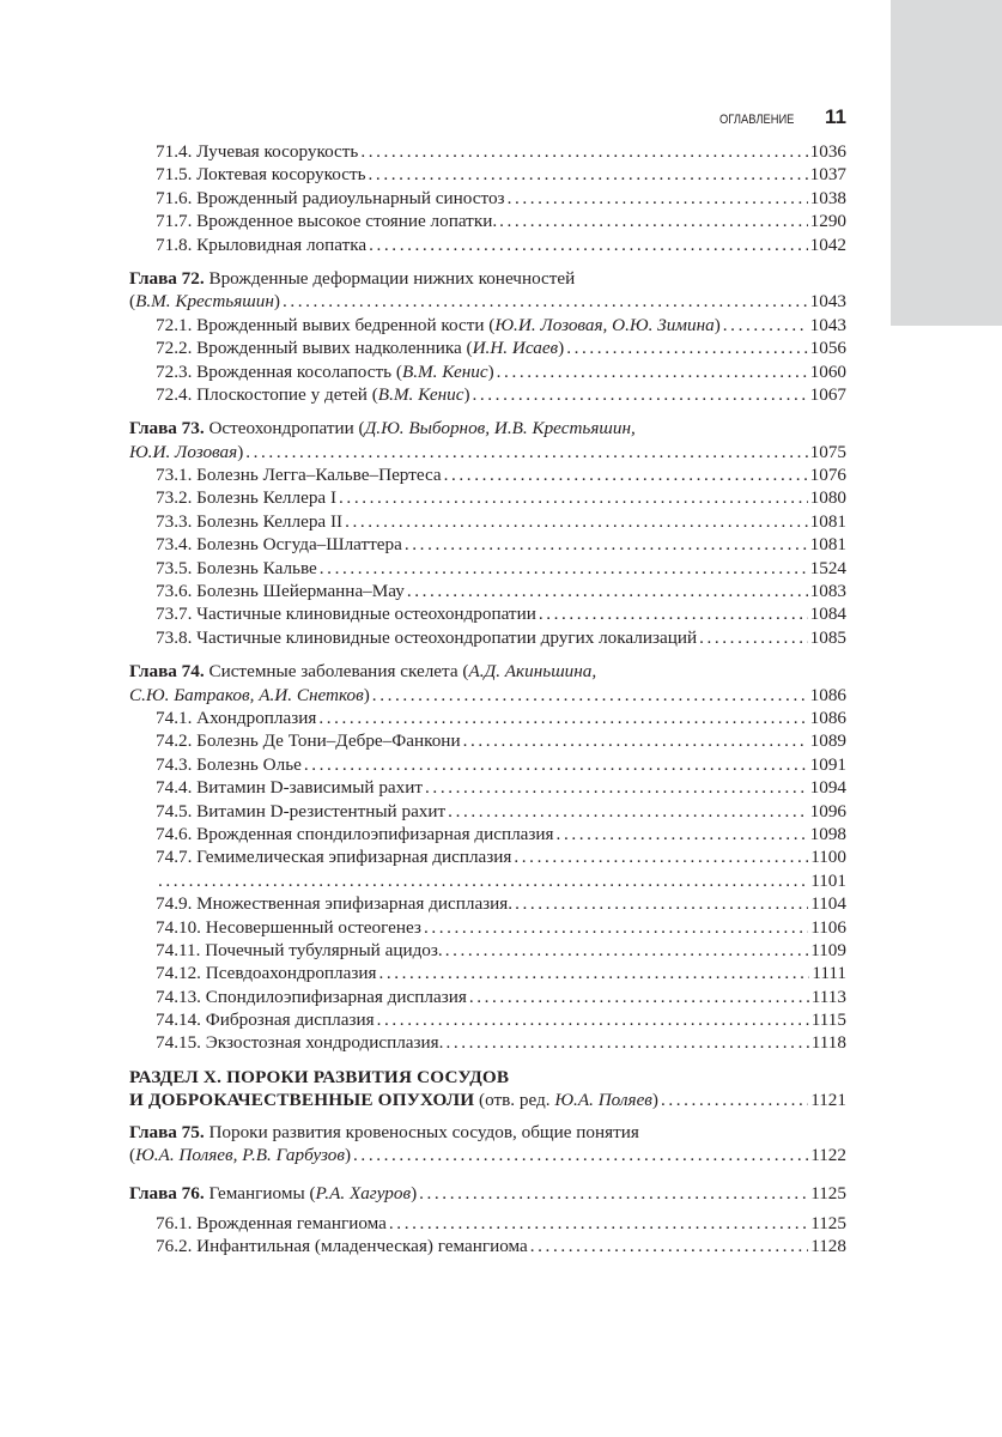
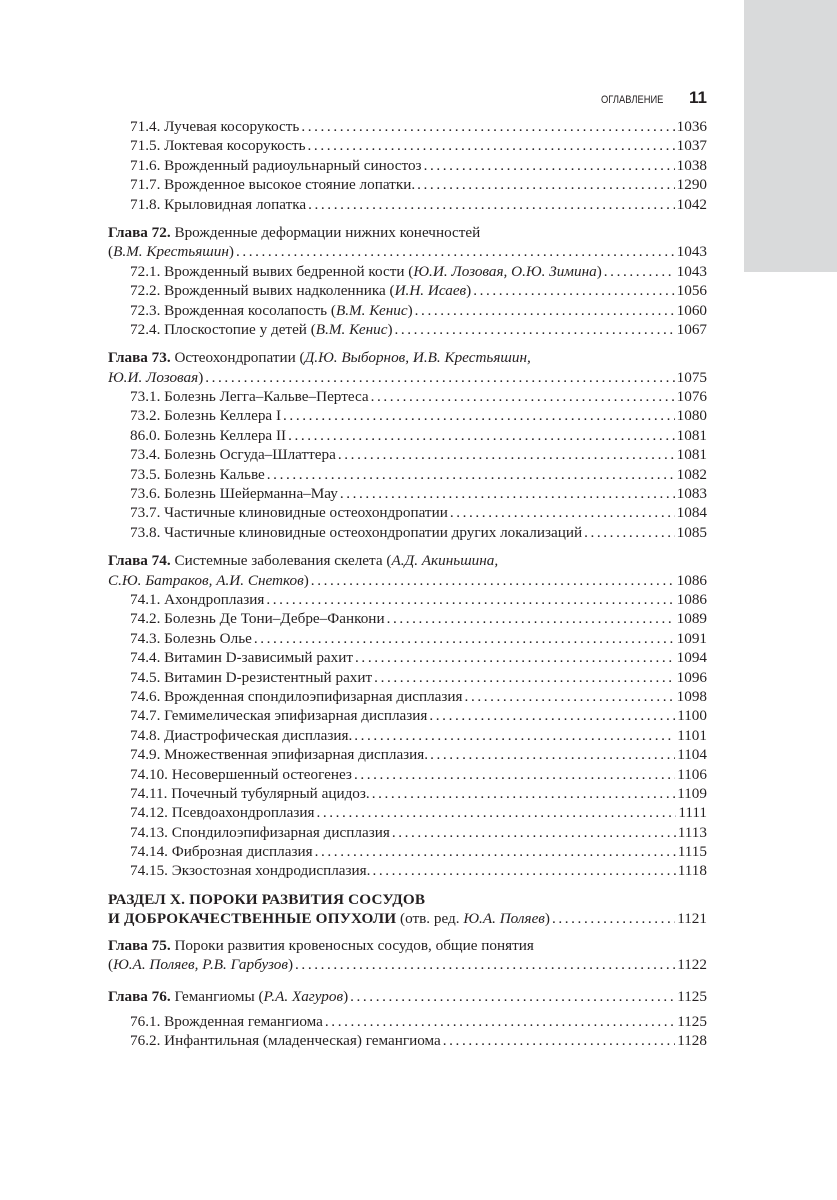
  ОГЛАВЛЕНИЕ
  11
  71.4. Лучевая косорукость
  1036
  71.5. Локтевая косорукость
  1037
  71.6. Врожденный радиоульнарный синостоз
  1038
  71.7. Врожденное высокое стояние лопатки.
  1290
  71.8. Крыловидная лопатка
  1042
  Глава 72. Врожденные деформации нижних конечностей
  (В.М. Крестьяшин)
  1043
  72.1. Врожденный вывих бедренной кости (Ю.И. Лозовая, О.Ю. Зимина)
  1043
  72.2. Врожденный вывих надколенника (И.Н. Исаев)
  1056
  72.3. Врожденная косолапость (В.М. Кенис)
  1060
  72.4. Плоскостопие у детей (В.М. Кенис)
  1067
  Глава 73. Остеохондропатии (Д.Ю. Выборнов, И.В. Крестьяшин,
  Ю.И. Лозовая)
  1075
  73.1. Болезнь Легга–Кальве–Пертеса
  1076
  73.2. Болезнь Келлера I
  1080
- 73.3. Болезнь Келлера II
+ 86.0. Болезнь Келлера II
  1081
  73.4. Болезнь Осгуда–Шлаттера
  1081
  73.5. Болезнь Кальве
- 1524
+ 1082
  73.6. Болезнь Шейерманна–Мау
  1083
  73.7. Частичные клиновидные остеохондропатии
  1084
  73.8. Частичные клиновидные остеохондропатии других локализаций
  1085
  Глава 74. Системные заболевания скелета (А.Д. Акиньшина,
  С.Ю. Батраков, А.И. Снетков)
  1086
  74.1. Ахондроплазия
  1086
  74.2. Болезнь Де Тони–Дебре–Фанкони
  1089
  74.3. Болезнь Олье
  1091
  74.4. Витамин D-зависимый рахит
  1094
  74.5. Витамин D-резистентный рахит
  1096
  74.6. Врожденная спондилоэпифизарная дисплазия
  1098
  74.7. Гемимелическая эпифизарная дисплазия
  1100
+ 74.8. Диастрофическая дисплазия.
  1101
  74.9. Множественная эпифизарная дисплазия.
  1104
  74.10. Несовершенный остеогенез
  1106
  74.11. Почечный тубулярный ацидоз.
  1109
  74.12. Псевдоахондроплазия
  1111
  74.13. Спондилоэпифизарная дисплазия
  1113
  74.14. Фиброзная дисплазия
  1115
  74.15. Экзостозная хондродисплазия.
  1118
  РАЗДЕЛ X. ПОРОКИ РАЗВИТИЯ СОСУДОВ
  И ДОБРОКАЧЕСТВЕННЫЕ ОПУХОЛИ (отв. ред. Ю.А. Поляев)
  1121
  Глава 75. Пороки развития кровеносных сосудов, общие понятия
  (Ю.А. Поляев, Р.В. Гарбузов)
  1122
  Глава 76. Гемангиомы (Р.А. Хагуров)
  1125
  76.1. Врожденная гемангиома
  1125
  76.2. Инфантильная (младенческая) гемангиома
  1128
